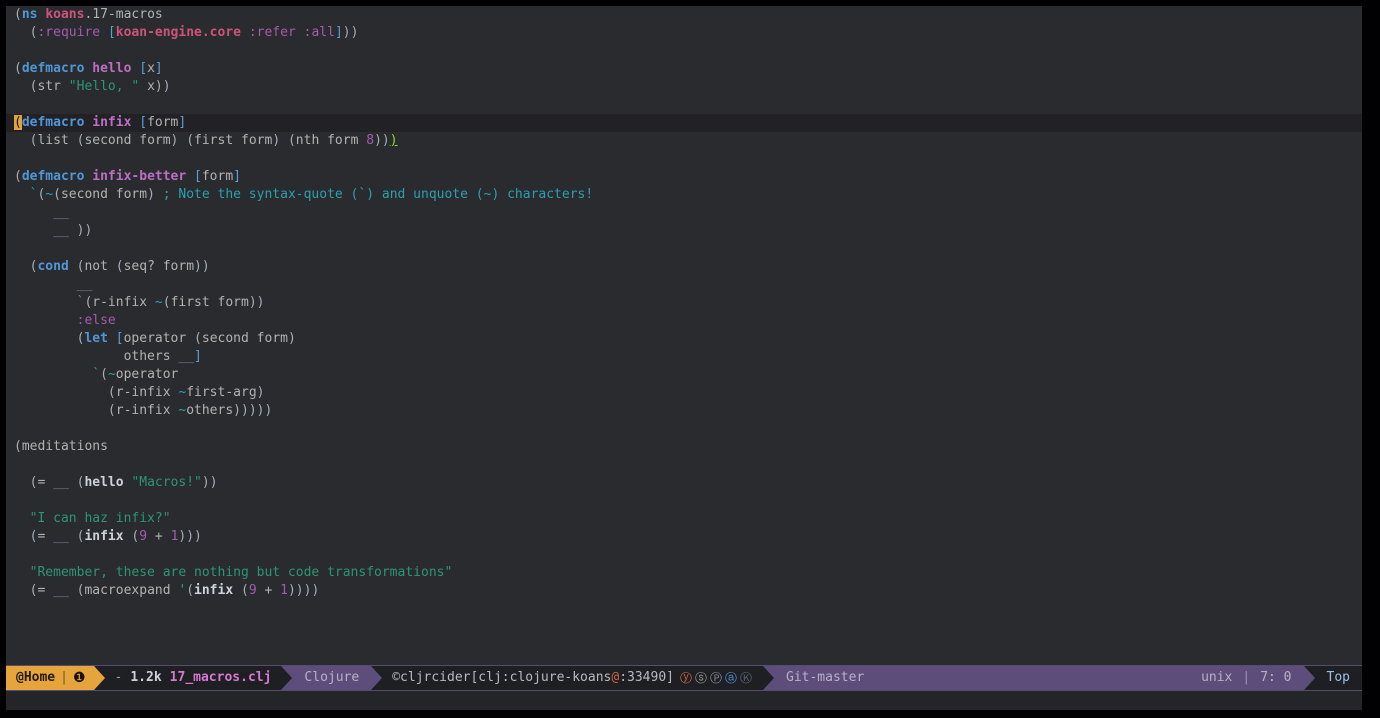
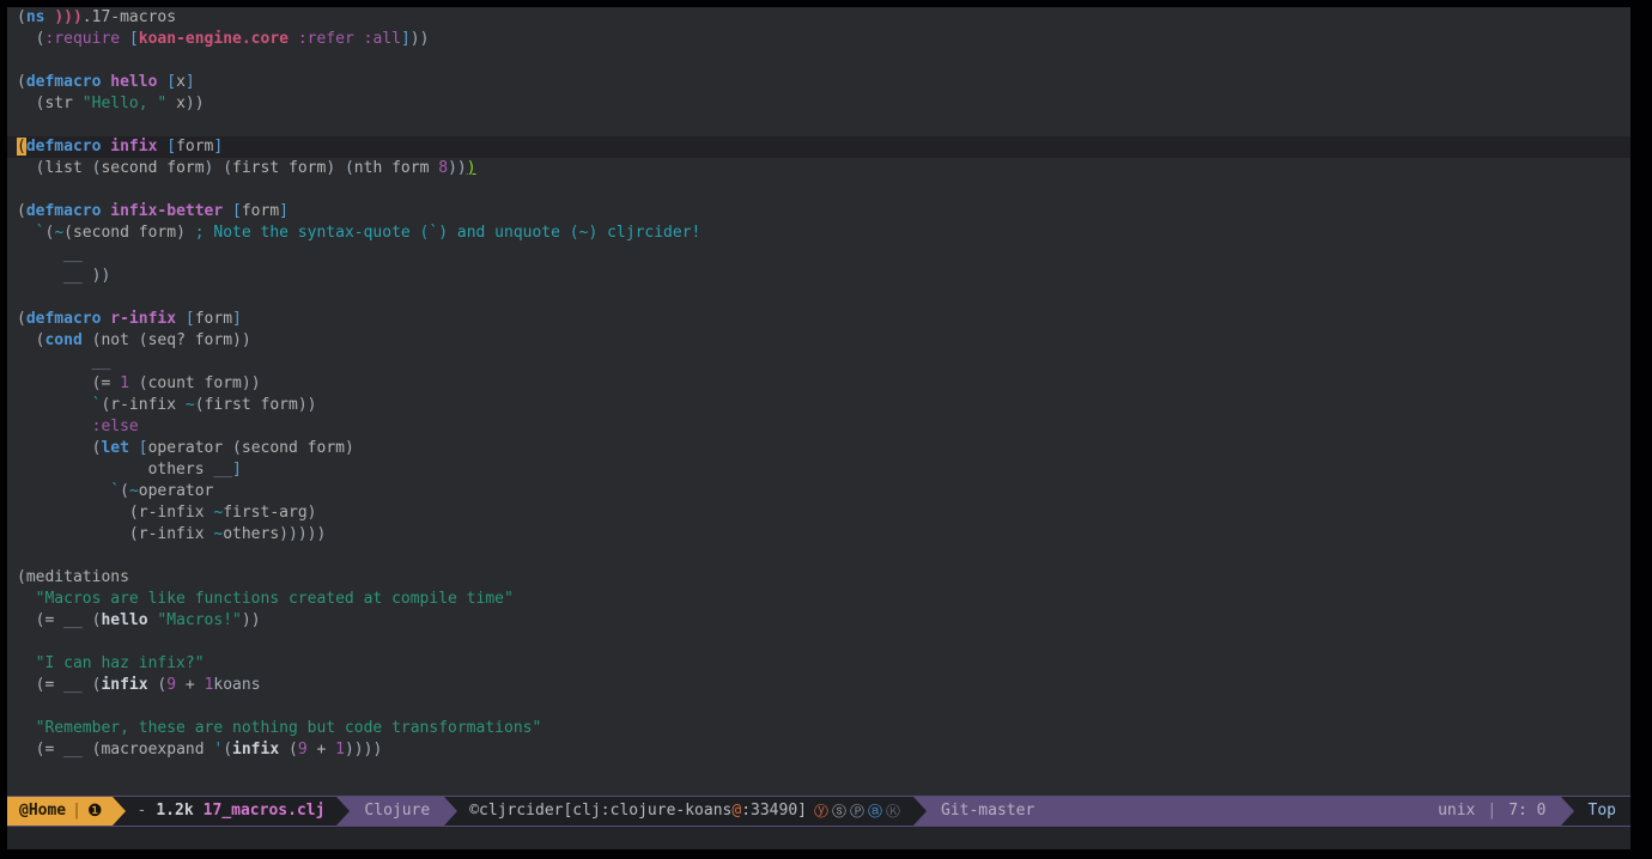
- (ns koans.17-macros
+ (ns ))).17-macros
  (:require [koan-engine.core :refer :all]))
  (defmacro hello [x]
  (str "Hello, " x))
  (defmacro infix [form]
  (list (second form) (first form) (nth form 8)))
  (defmacro infix-better [form]
- `(~(second form) ; Note the syntax-quote (`) and unquote (~) characters!
+ `(~(second form) ; Note the syntax-quote (`) and unquote (~) cljrcider!
  __
  __ ))
+ (defmacro r-infix [form]
  (cond (not (seq? form))
  __
+ (= 1 (count form))
  `(r-infix ~(first form))
  :else
  (let [operator (second form)
  others __]
  `(~operator
  (r-infix ~first-arg)
  (r-infix ~others)))))
  (meditations
+ "Macros are like functions created at compile time"
  (= __ (hello "Macros!"))
  "I can haz infix?"
- (= __ (infix (9 + 1)))
+ (= __ (infix (9 + 1koans
  "Remember, these are nothing but code transformations"
  (= __ (macroexpand '(infix (9 + 1))))
  @Home
  |
  ❶
  -
  1.2k
  17_macros.clj
  Clojure
  ©cljrcider[clj:clojure-koans@:33490]
  ⓨ ⓢ Ⓟ ⓐ Ⓚ
  Git-master
  unix
  |
  7: 0
  Top
